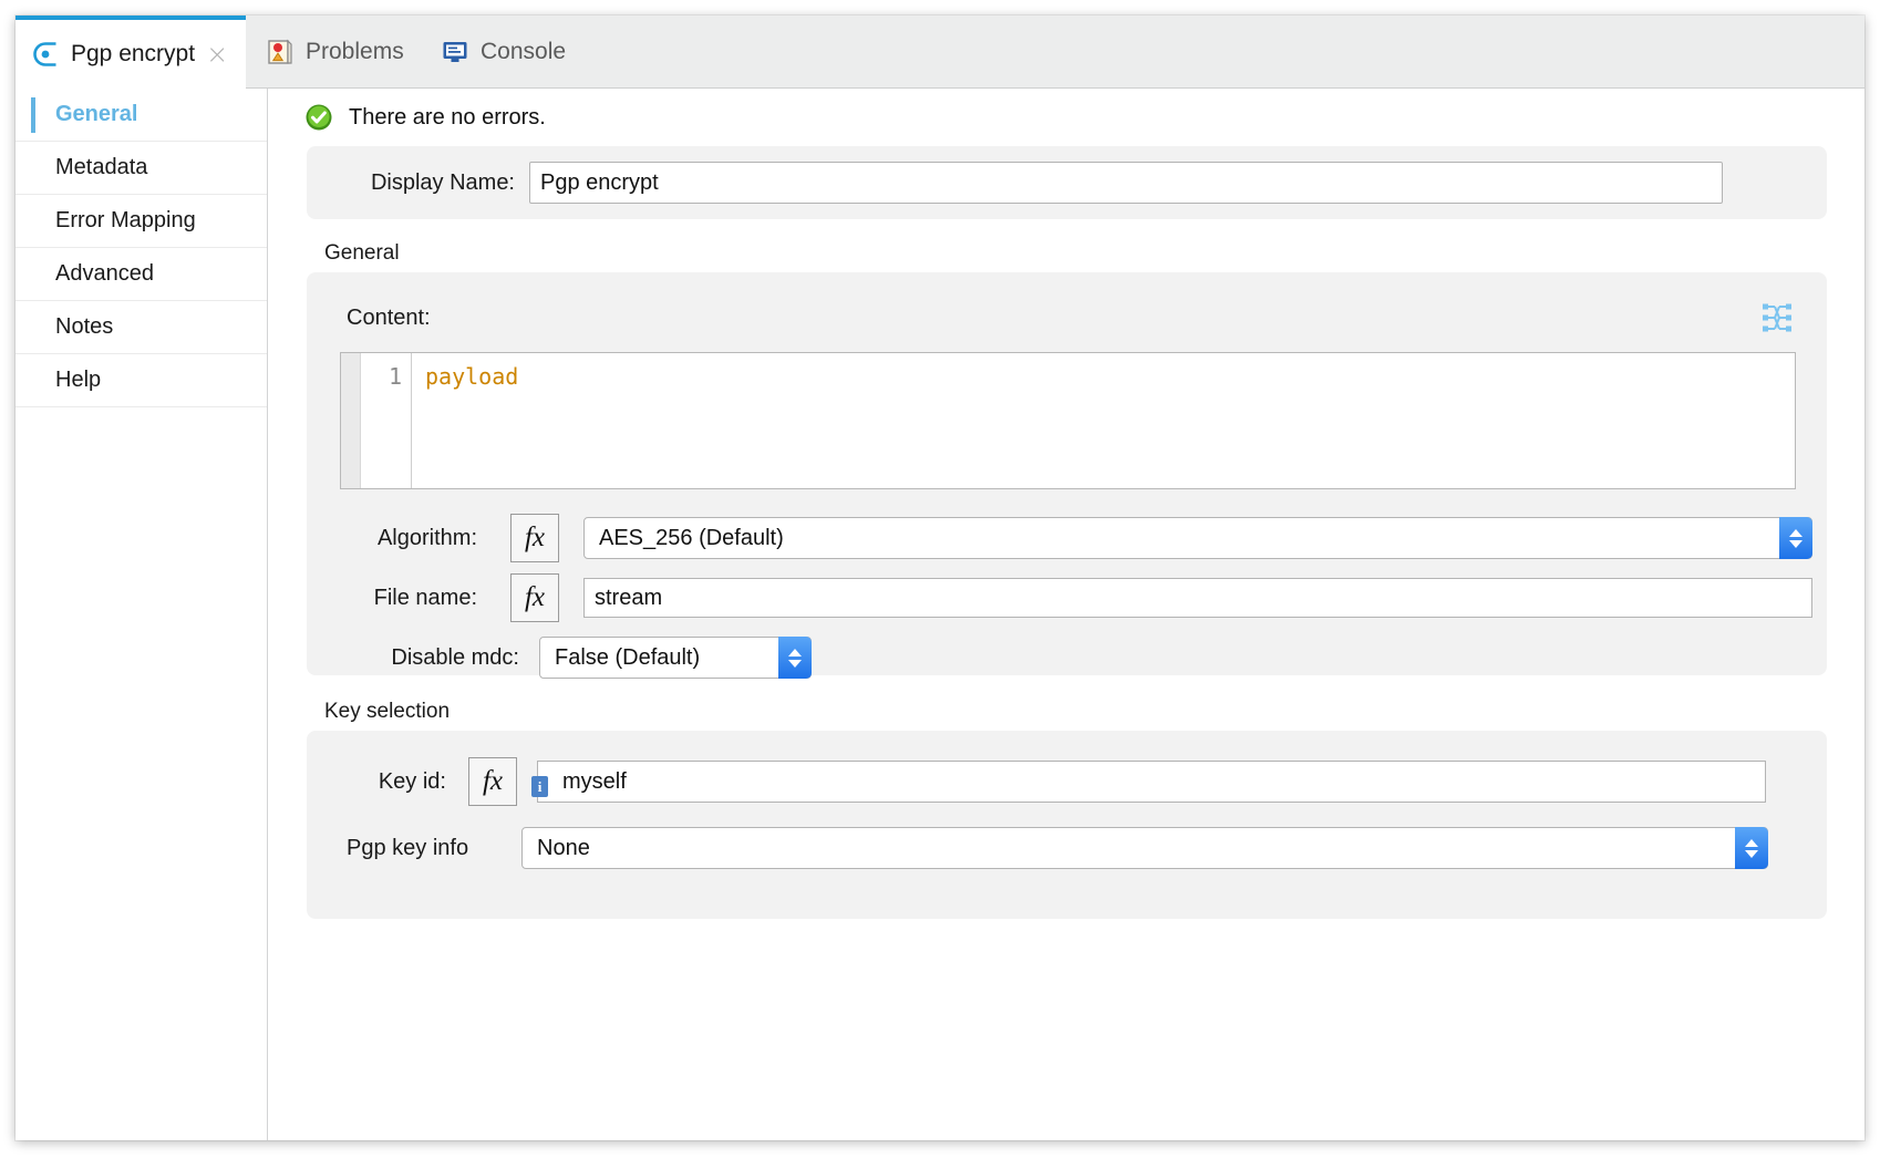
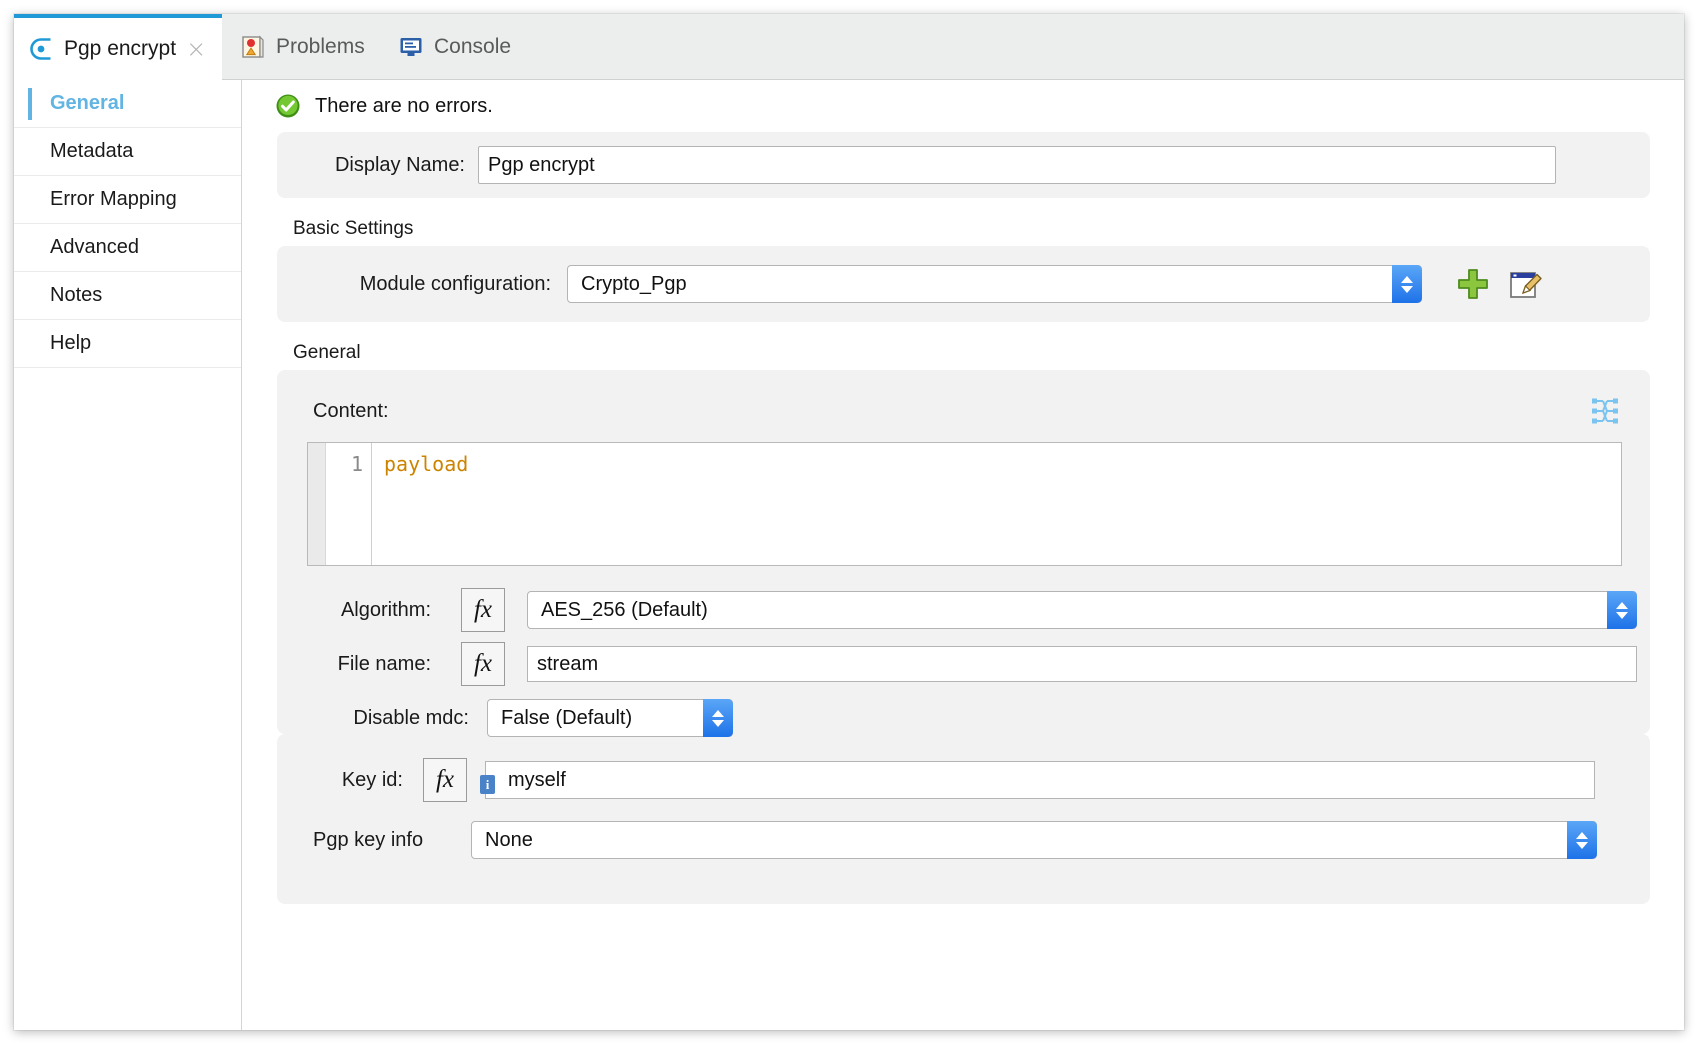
  Pgp encrypt
  ×
  Problems
  Console
  General
  Metadata
  Error Mapping
  Advanced
  Notes
  Help
  There are no errors.
  Display Name:
  Pgp encrypt
+ Basic Settings
+ Module configuration:
+ Crypto_Pgp
  General
  Content:
  1
  payload
  Algorithm:
  fx
  AES_256 (Default)
  File name:
  fx
  stream
  Disable mdc:
  False (Default)
- Key selection
  Key id:
  fx
  myself
  i
  Pgp key info
  None
